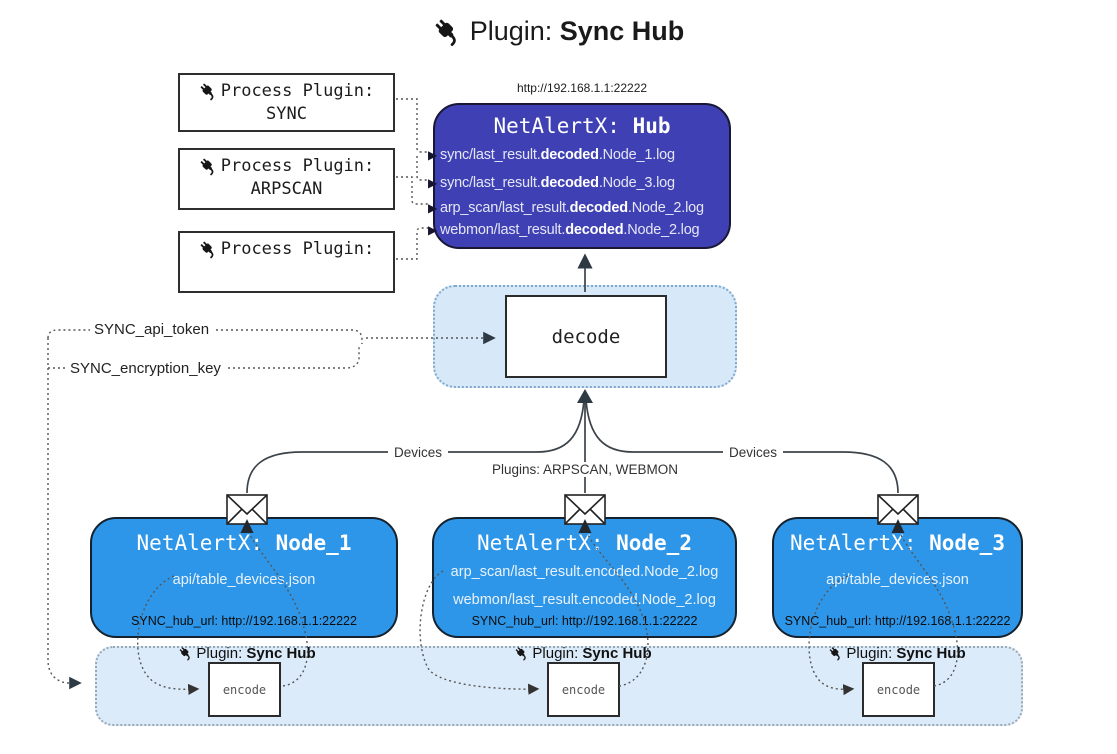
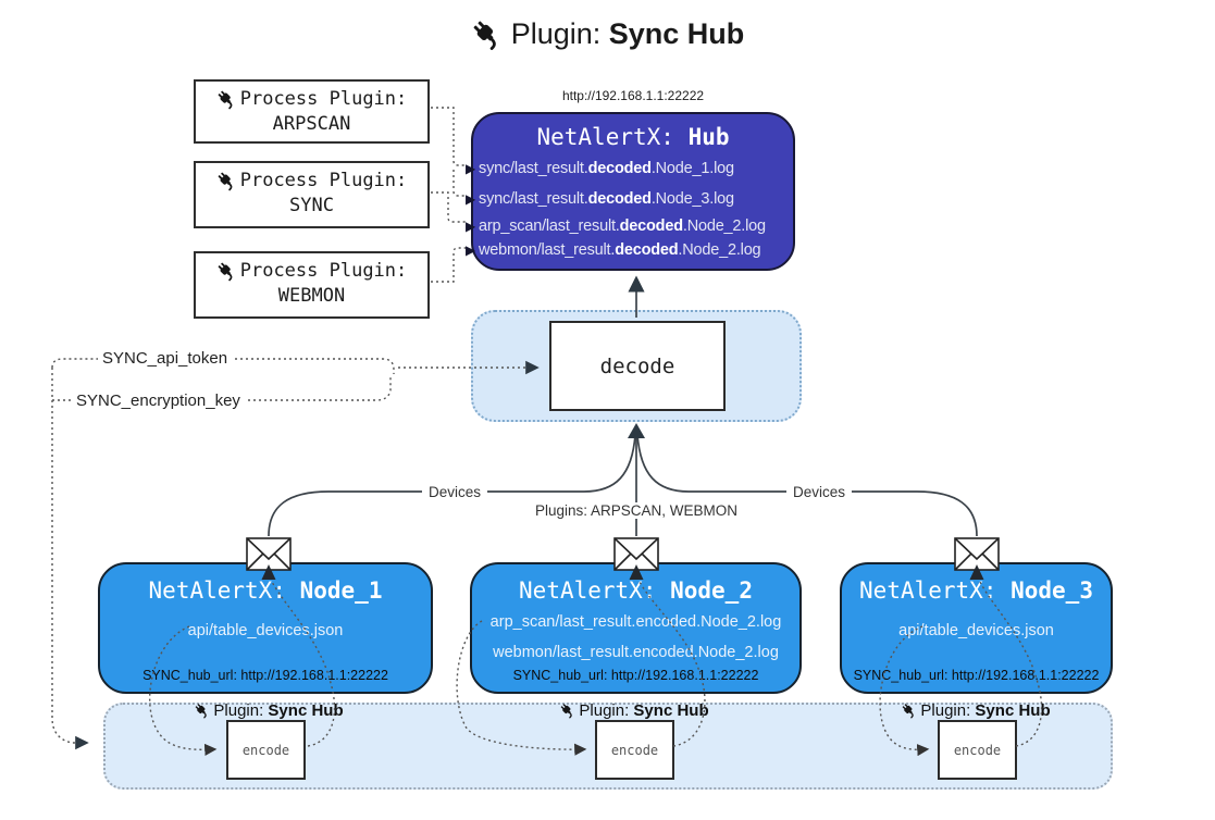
  Plugin: Sync Hub
  Process Plugin:
- SYNC
+ ARPSCAN
  Process Plugin:
- ARPSCAN
+ SYNC
  Process Plugin:
+ WEBMON
  http://192.168.1.1:22222
  NetAlertX: Hub
  ▶
  sync/last_result.decoded.Node_1.log
  ▶
  sync/last_result.decoded.Node_3.log
  ▶
  arp_scan/last_result.decoded.Node_2.log
  ▶
  webmon/last_result.decoded.Node_2.log
  decode
  SYNC_api_token
  SYNC_encryption_key
  Devices
  Plugins: ARPSCAN, WEBMON
  Devices
  NetAlertX: Node_1
  api/table_devices.json
  SYNC_hub_url: http://192.168.1.1:22222
  NetAlertX: Node_2
  arp_scan/last_result.encoded.Node_2.log
  webmon/last_result.encoded.Node_2.log
  SYNC_hub_url: http://192.168.1.1:22222
  NetAlertX: Node_3
  api/table_devices.json
  SYNC_hub_url: http://192.168.1.1:22222
  Plugin: Sync Hub
  encode
  Plugin: Sync Hu
  encode
  Plugin: Sync Hub
  encode
